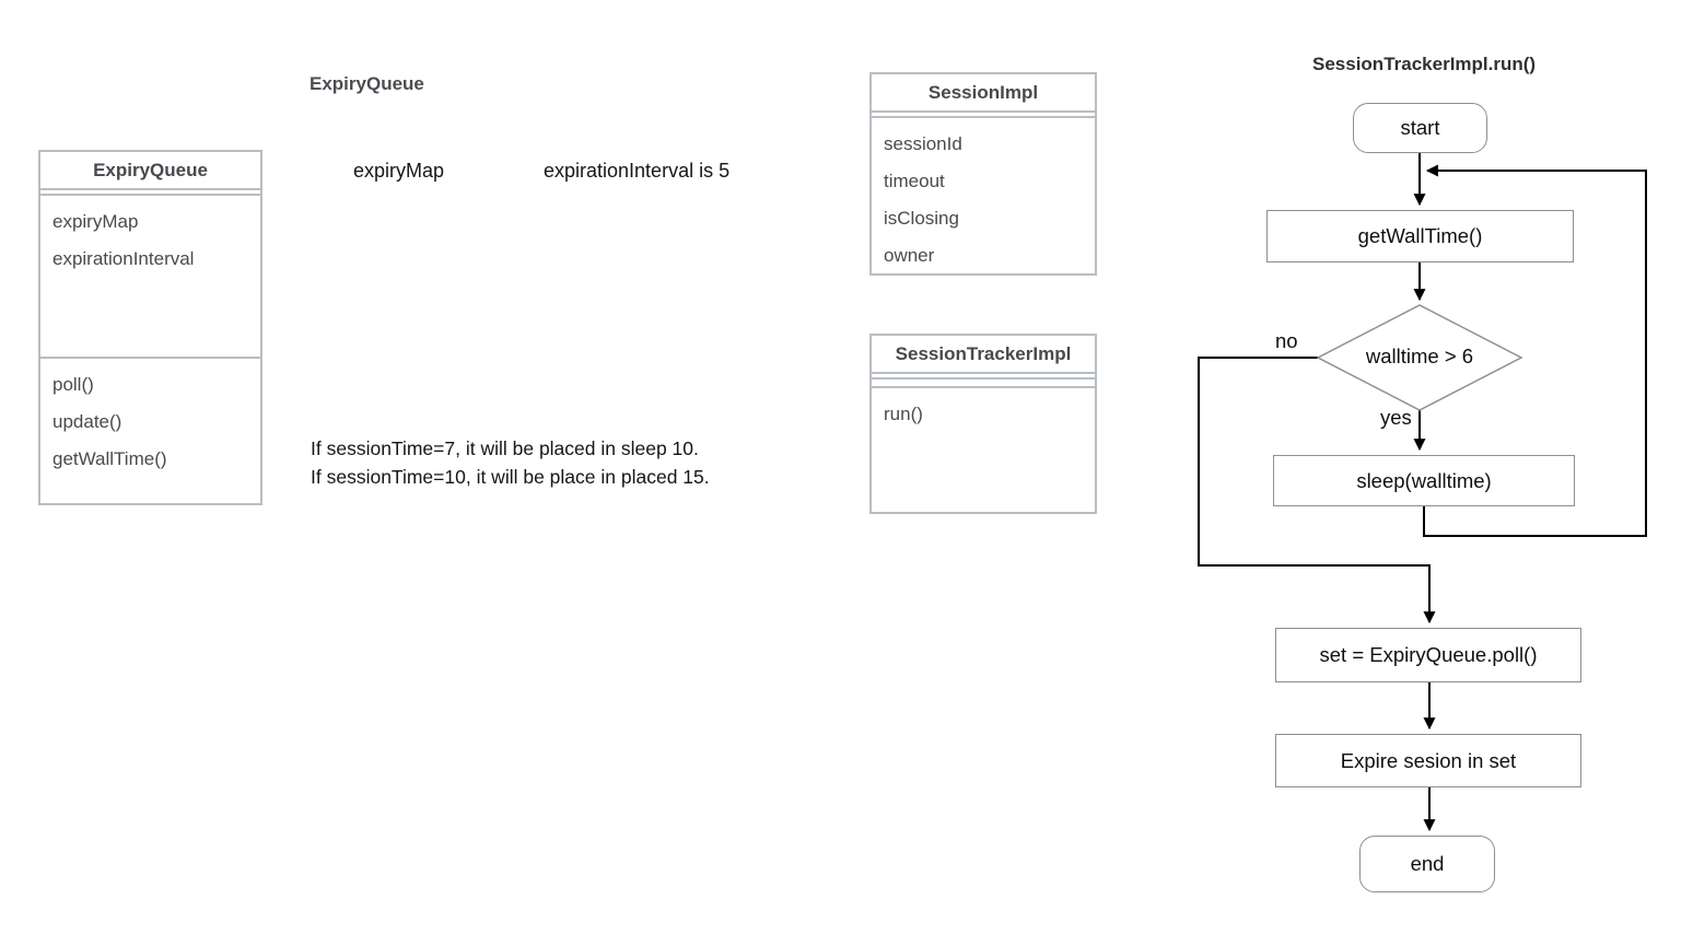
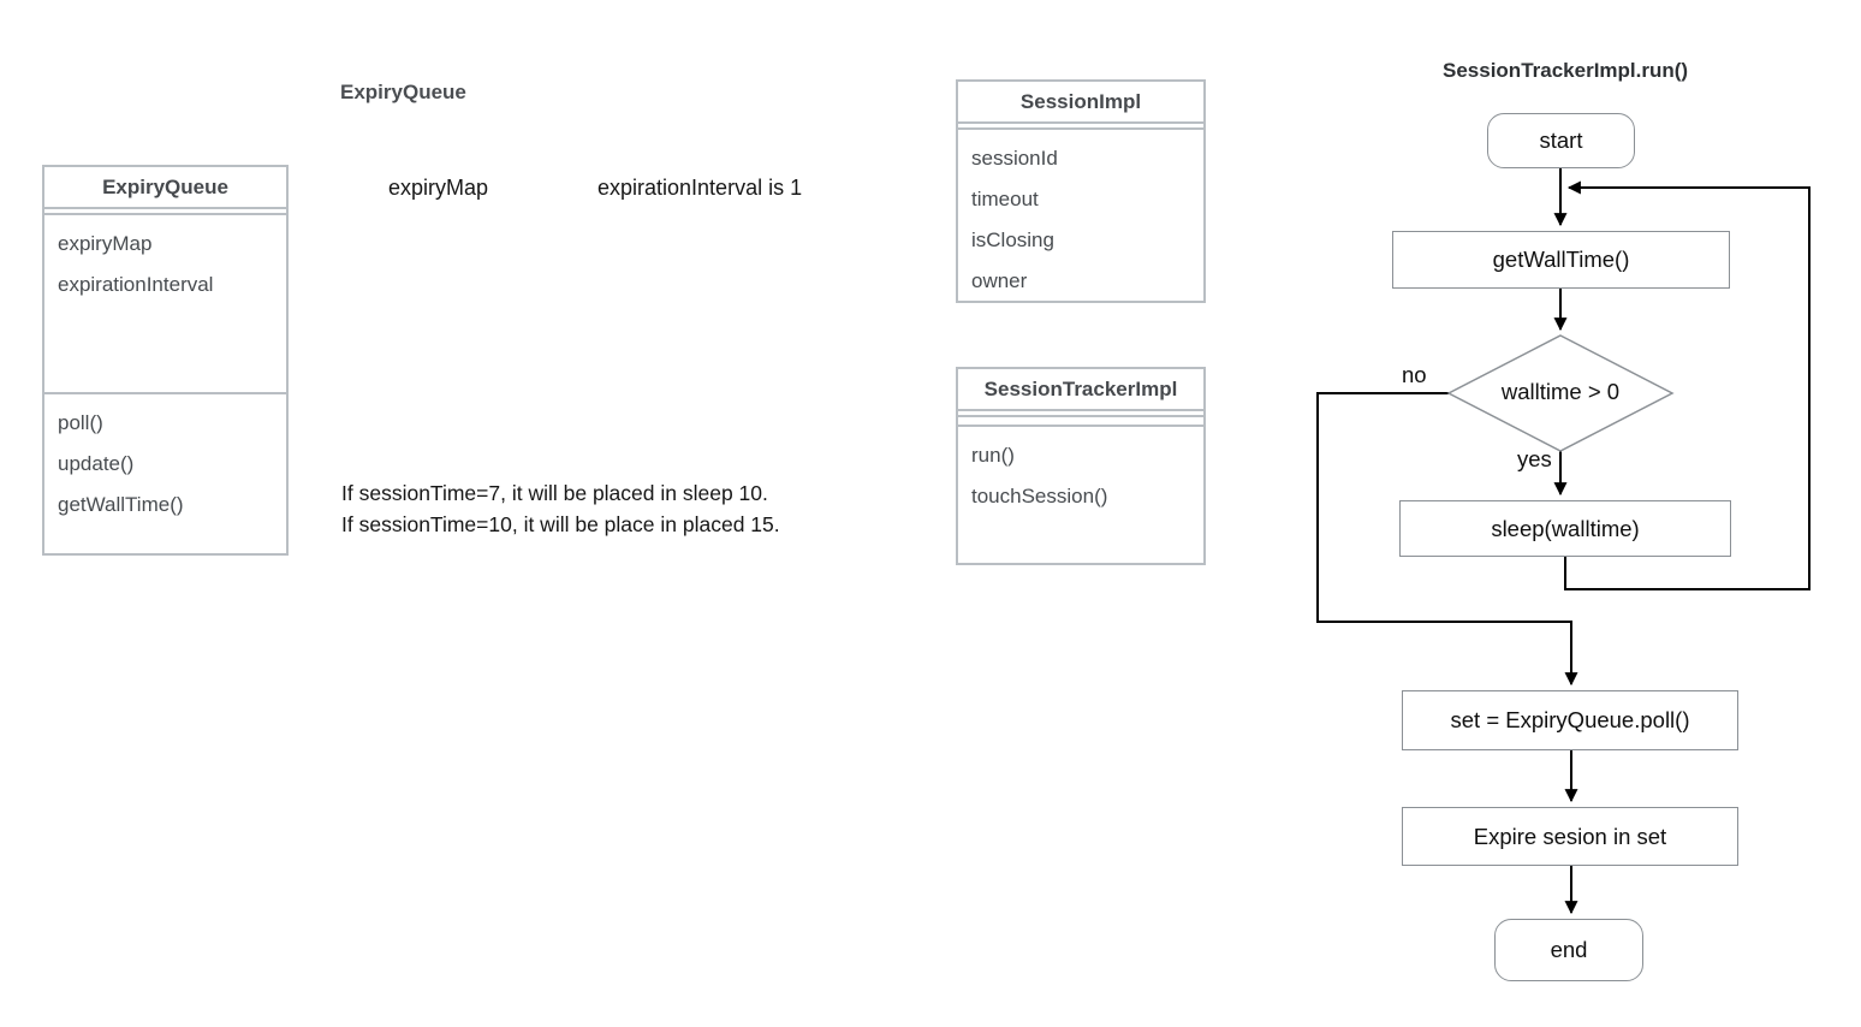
  ExpiryQueue
  expiryMap
  expirationInterval
  poll()
  update()
  getWallTime()
  ExpiryQueue
  expiryMap
- expirationInterval is 5
+ expirationInterval is 1
  If sessionTime=7, it will be placed in sleep 10.
  If sessionTime=10, it will be place in placed 15.
  SessionImpl
  sessionId
  timeout
  isClosing
  owner
  SessionTrackerImpl
  run()
+ touchSession()
  SessionTrackerImpl.run()
  start
  getWallTime()
- walltime > 6
+ walltime > 0
  no
  yes
  sleep(walltime)
  set = ExpiryQueue.poll()
  Expire sesion in set
  end
